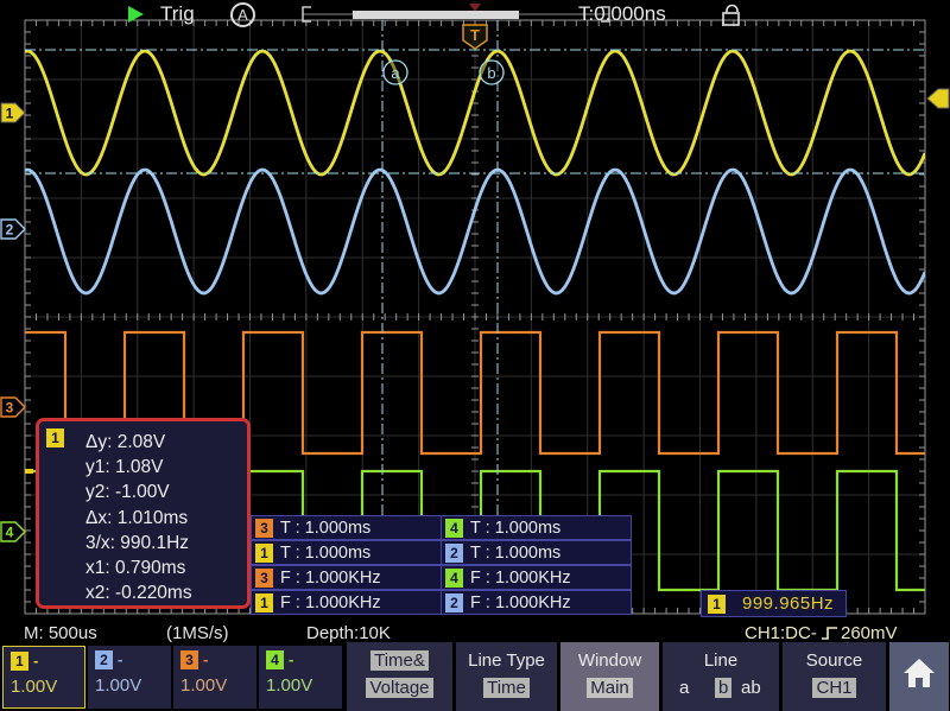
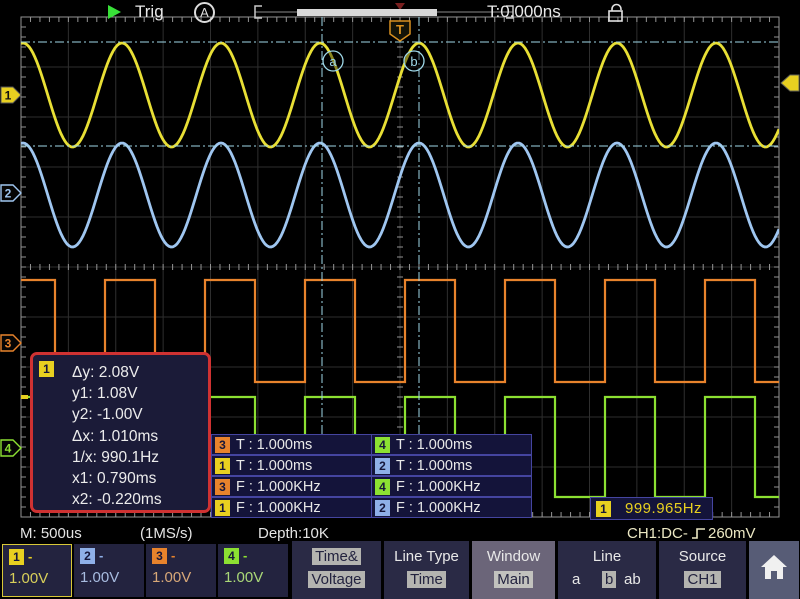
  Trig
  A
  T:0.000ns
  a
  b
  1
  2
  3
  4
  T
  1
  Δy: 2.08V
  y1: 1.08V
  y2: -1.00V
  Δx: 1.010ms
- 3/x: 990.1Hz
+ 1/x: 990.1Hz
  x1: 0.790ms
  x2: -0.220ms
  3
  T : 1.000ms
  4
  T : 1.000ms
  1
  T : 1.000ms
  2
  T : 1.000ms
  3
  F : 1.000KHz
  4
  F : 1.000KHz
  1
  F : 1.000KHz
  2
  F : 1.000KHz
  1
  999.965Hz
  M: 500us
  (1MS/s)
  Depth:10K
  CH1:DC-
  260mV
  1 -
  1.00V
  2 -
  1.00V
  3 -
  1.00V
  4 -
  1.00V
  Time&
  Voltage
  Line Type
  Time
  Window
  Main
  Line
  a
  b
  ab
  Source
  CH1
